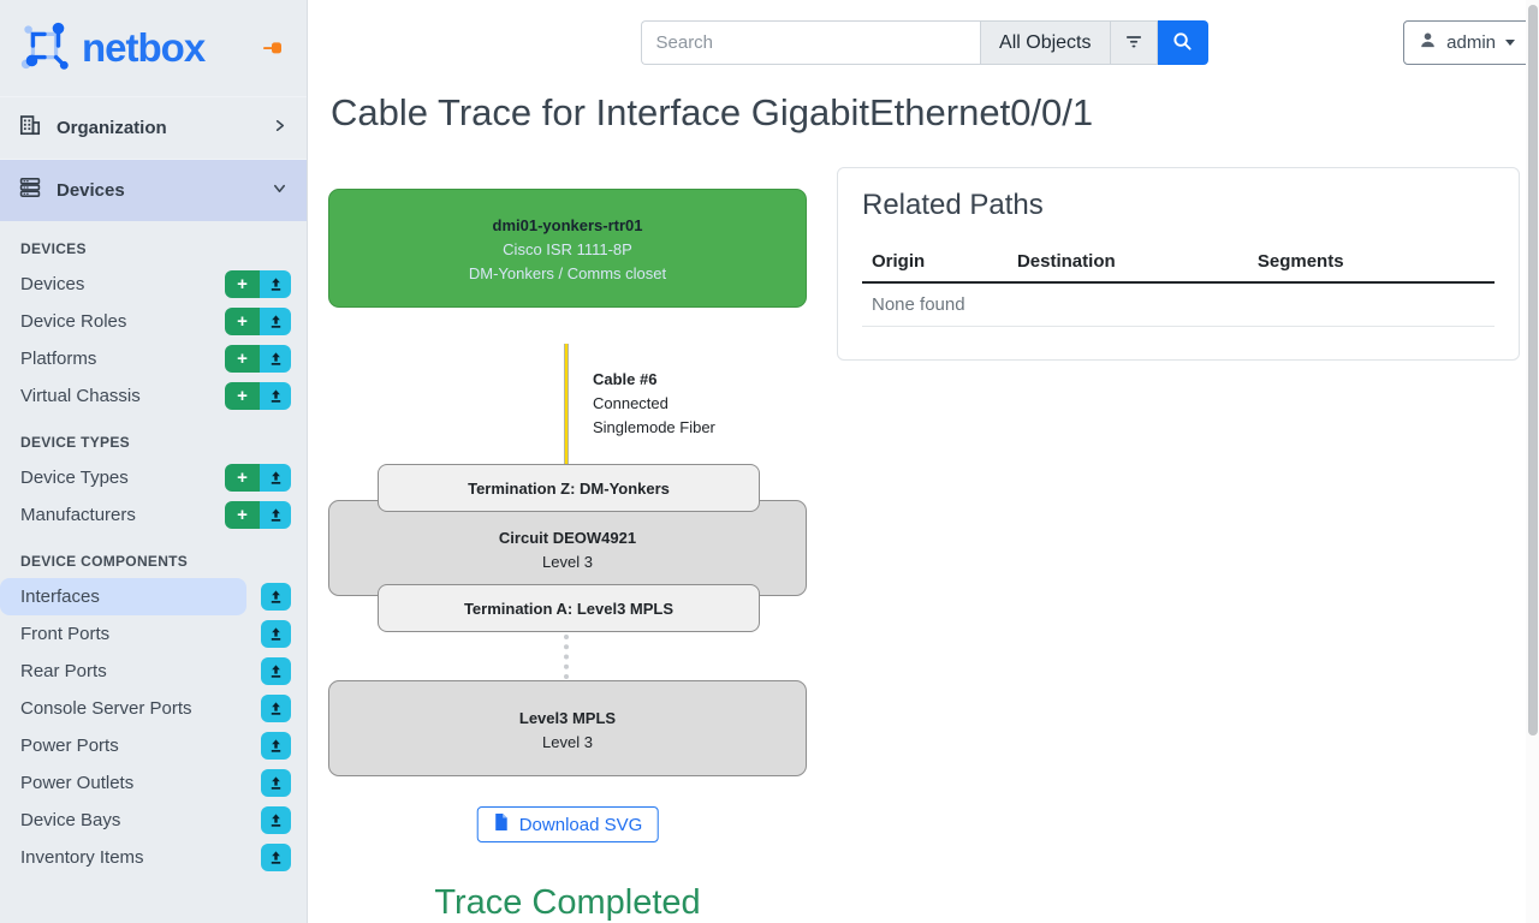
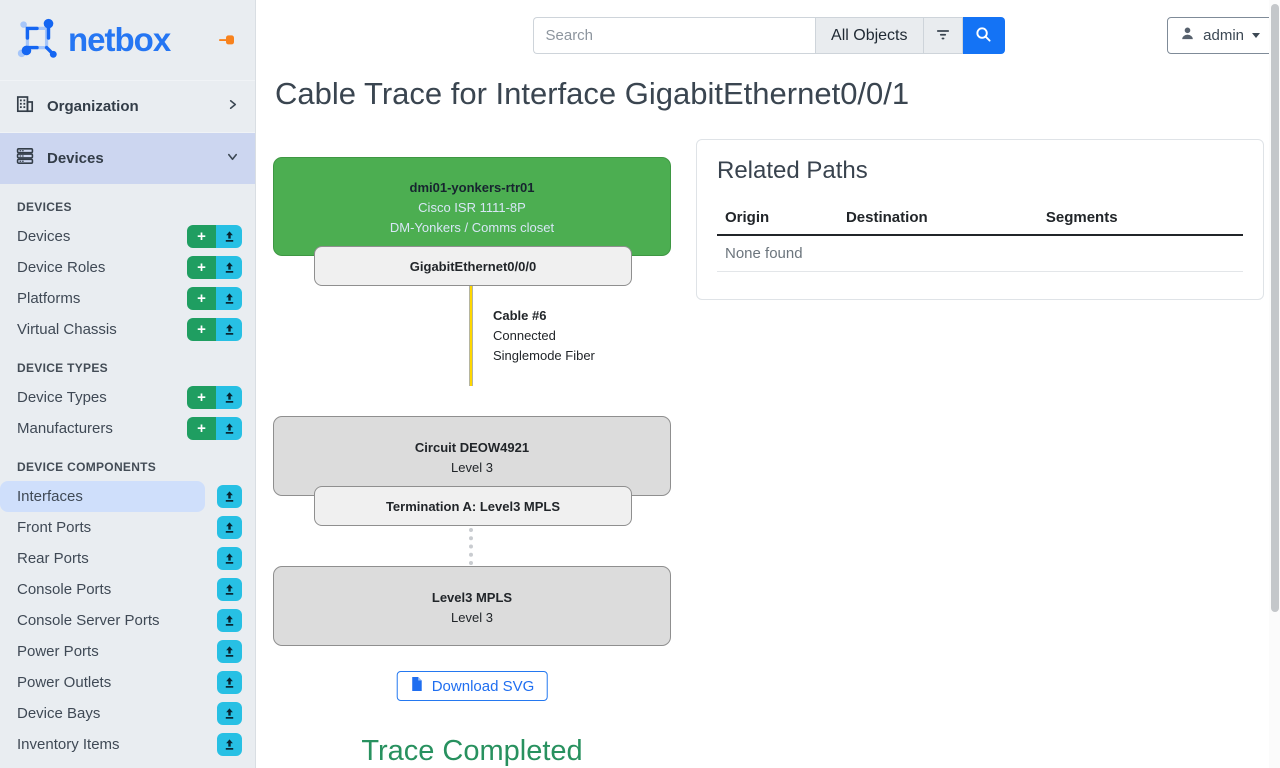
  netbox
  Organization
  Devices
  DEVICES
  Devices
  +
  Device Roles
  +
  Platforms
  +
  Virtual Chassis
  +
  DEVICE TYPES
  Device Types
  +
  Manufacturers
  +
  DEVICE COMPONENTS
  Interfaces
  Front Ports
  Rear Ports
+ Console Ports
  Console Server Ports
  Power Ports
  Power Outlets
  Device Bays
  Inventory Items
  Search
  All Objects
  admin
  Cable Trace for Interface GigabitEthernet0/0/1
  dmi01-yonkers-rtr01
  Cisco ISR 1111-8P
  DM-Yonkers / Comms closet
+ GigabitEthernet0/0/0
  Cable #6
  Connected
  Singlemode Fiber
- Termination Z: DM-Yonkers
  Circuit DEOW4921
  Level 3
  Termination A: Level3 MPLS
  Level3 MPLS
  Level 3
  Download SVG
  Trace Completed
  Related Paths
  Origin	Destination	Segments
  None found
